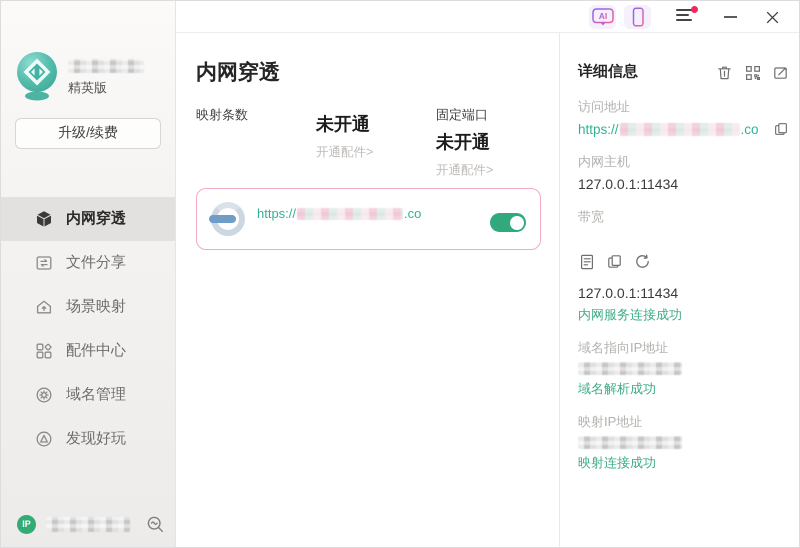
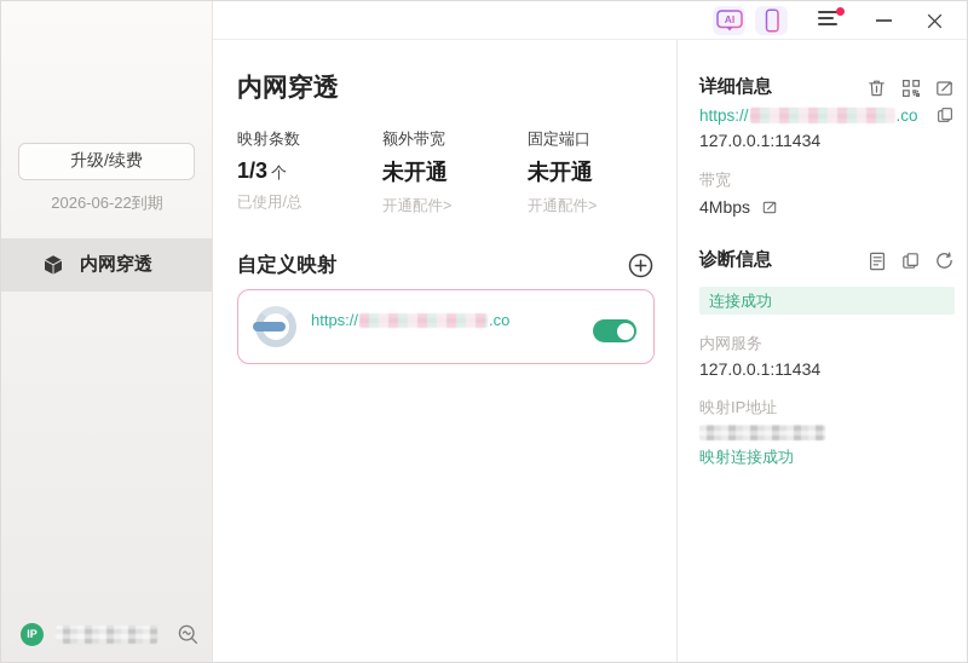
- 精英版
  升级/续费
+ 2026-06-22到期
  内网穿透
- 文件分享
- 场景映射
- 配件中心
- 域名管理
- 发现好玩
  IP
  AI
  内网穿透
  映射条数
+ 1/3 个
+ 已使用/总
+ 额外带宽
  未开通
  开通配件>
  固定端口
  未开通
  开通配件>
+ 自定义映射
  https://
  .co
  详细信息
- 访问地址
  https://
  .co
- 内网主机
  127.0.0.1:11434
  带宽
+ 4Mbps
+ 诊断信息
+ 连接成功
+ 内网服务
  127.0.0.1:11434
- 内网服务连接成功
- 域名指向IP地址
- 域名解析成功
  映射IP地址
  映射连接成功
